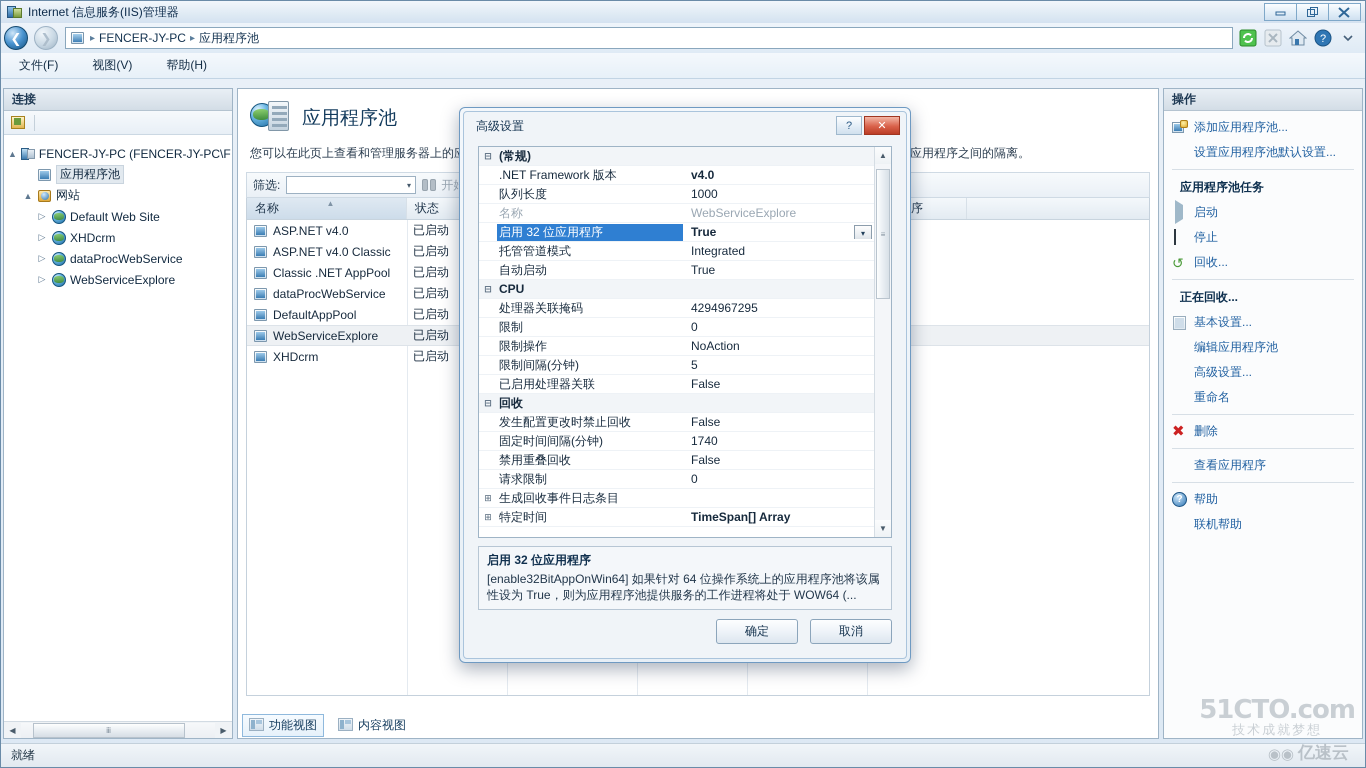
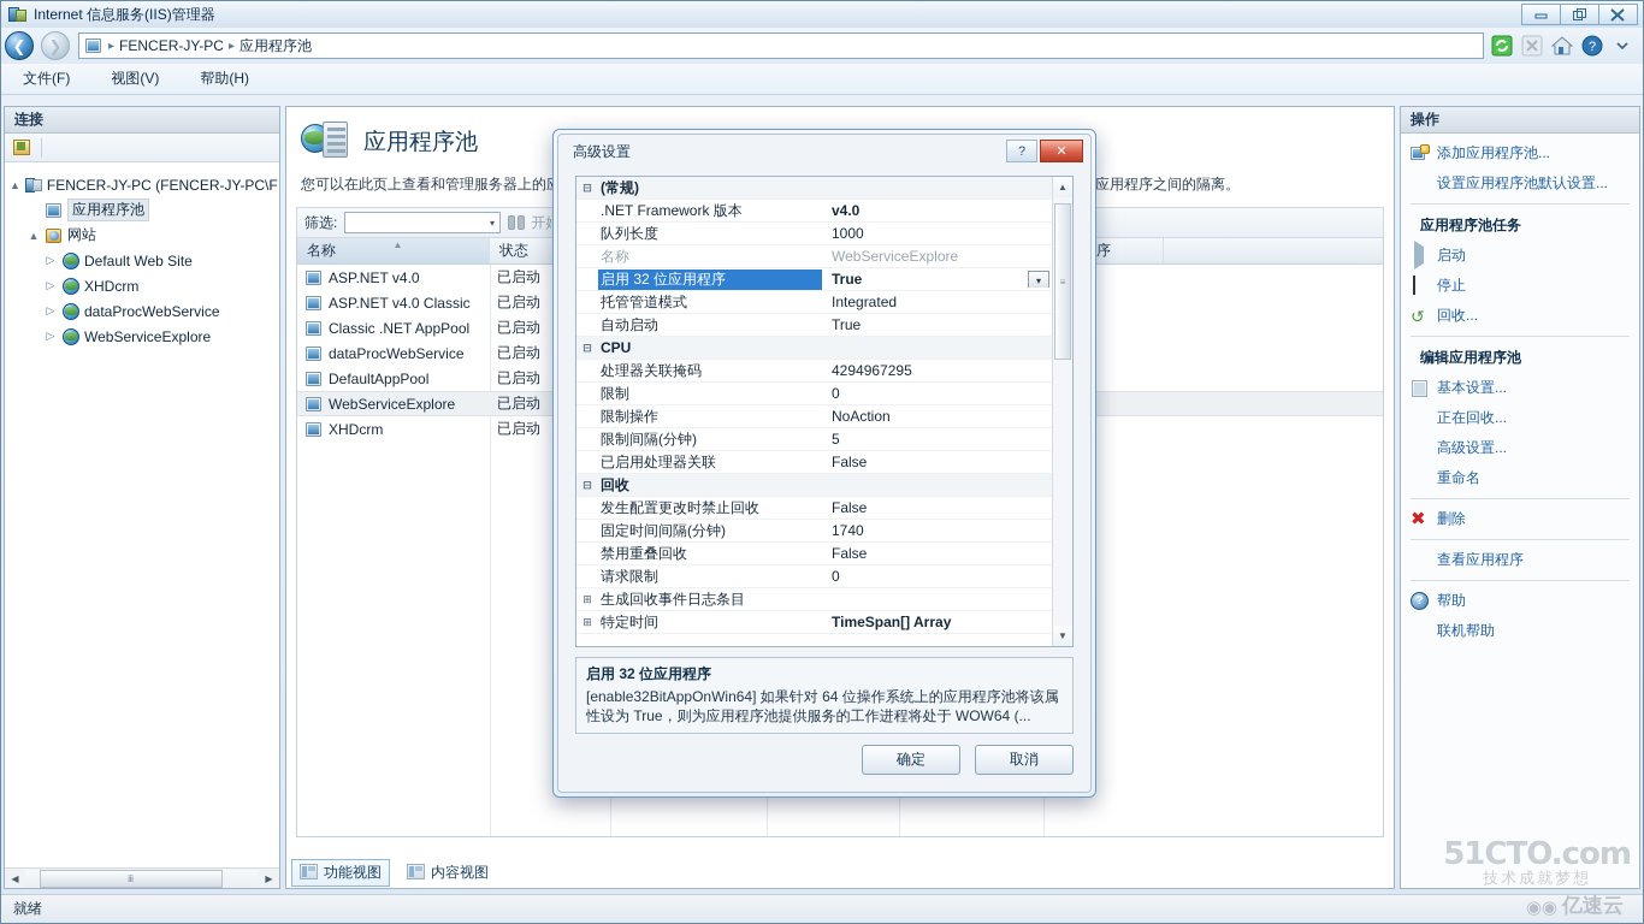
  Internet 信息服务(IIS)管理器
  ❮
  ❯
  ▸
  FENCER-JY-PC
  ▸
  应用程序池
  ?
  文件(F)
  视图(V)
  帮助(H)
  连接
  ▲
  FENCER-JY-PC (FENCER-JY-PC\F
  应用程序池
  ▲
  网站
  ▷
  Default Web Site
  ▷
  XHDcrm
  ▷
  dataProcWebService
  ▷
  WebServiceExplore
  ◀
  ⅲ
  ▶
  应用程序池
  筛选:
  ▾
  名称
  ▲
  状态
  ASP.NET v4.0
  已启动
  ASP.NET v4.0 Classic
  已启动
  Classic .NET AppPool
  已启动
  dataProcWebService
  已启动
  DefaultAppPool
  已启动
  WebServiceExplore
  已启动
  XHDcrm
  已启动
  功能视图
  内容视图
  操作
  添加应用程序池...
  设置应用程序池默认设置...
  应用程序池任务
  启动
  停止
  ↺
  回收...
- 正在回收...
+ 编辑应用程序池
  基本设置...
- 编辑应用程序池
+ 正在回收...
  高级设置...
  重命名
  ✖
  删除
  查看应用程序
  ?
  帮助
  联机帮助
  就绪
  51CTO.com
  技术成就梦想
  ◉◉
  亿速云
  高级设置
  ?
  ✕
  ⊟
  (常规)
  .NET Framework 版本
  v4.0
  队列长度
  1000
  名称
  WebServiceExplore
  启用 32 位应用程序
  True
  ▾
  托管管道模式
  Integrated
  自动启动
  True
  ⊟
  CPU
  处理器关联掩码
  4294967295
  限制
  0
  限制操作
  NoAction
  限制间隔(分钟)
  5
  已启用处理器关联
  False
  ⊟
  回收
  发生配置更改时禁止回收
  False
  固定时间间隔(分钟)
  1740
  禁用重叠回收
  False
  请求限制
  0
  ⊞
  生成回收事件日志条目
  ⊞
  特定时间
  TimeSpan[] Array
  ▲
  ≡
  ▼
  启用 32 位应用程序
  [enable32BitAppOnWin64] 如果针对 64 位操作系统上的应用程序池将该属性设为 True，则为应用程序池提供服务的工作进程将处于 WOW64 (...
  确定
  取消
